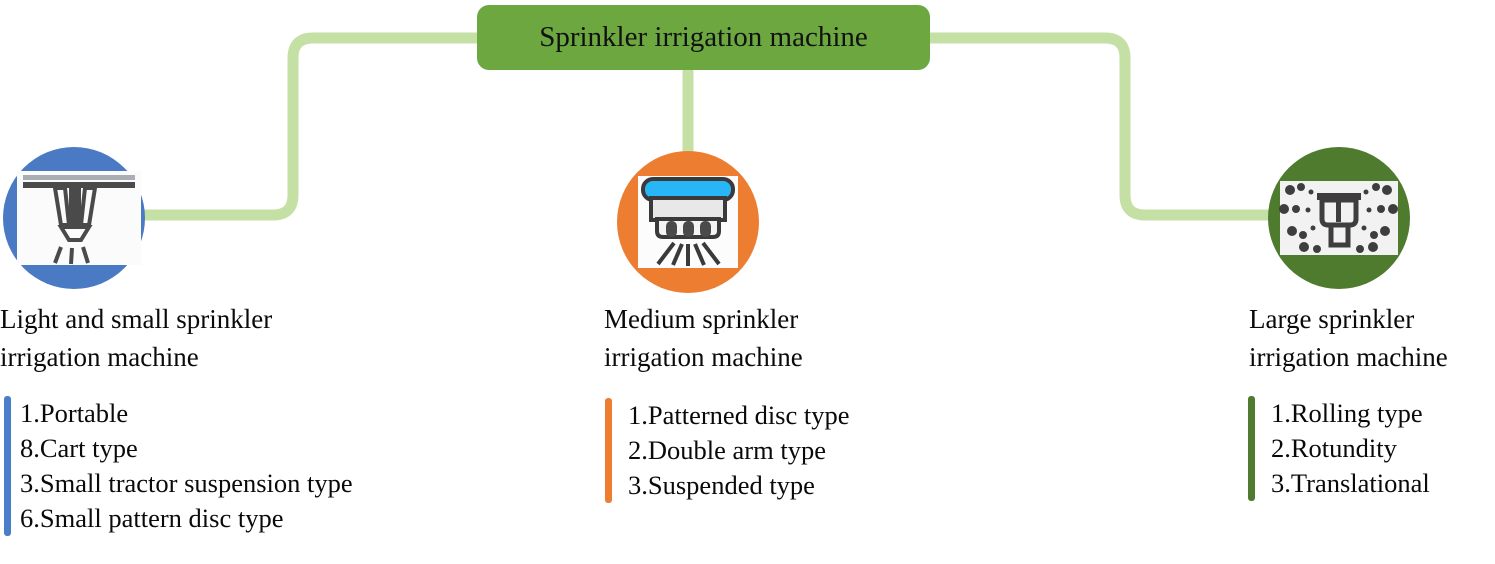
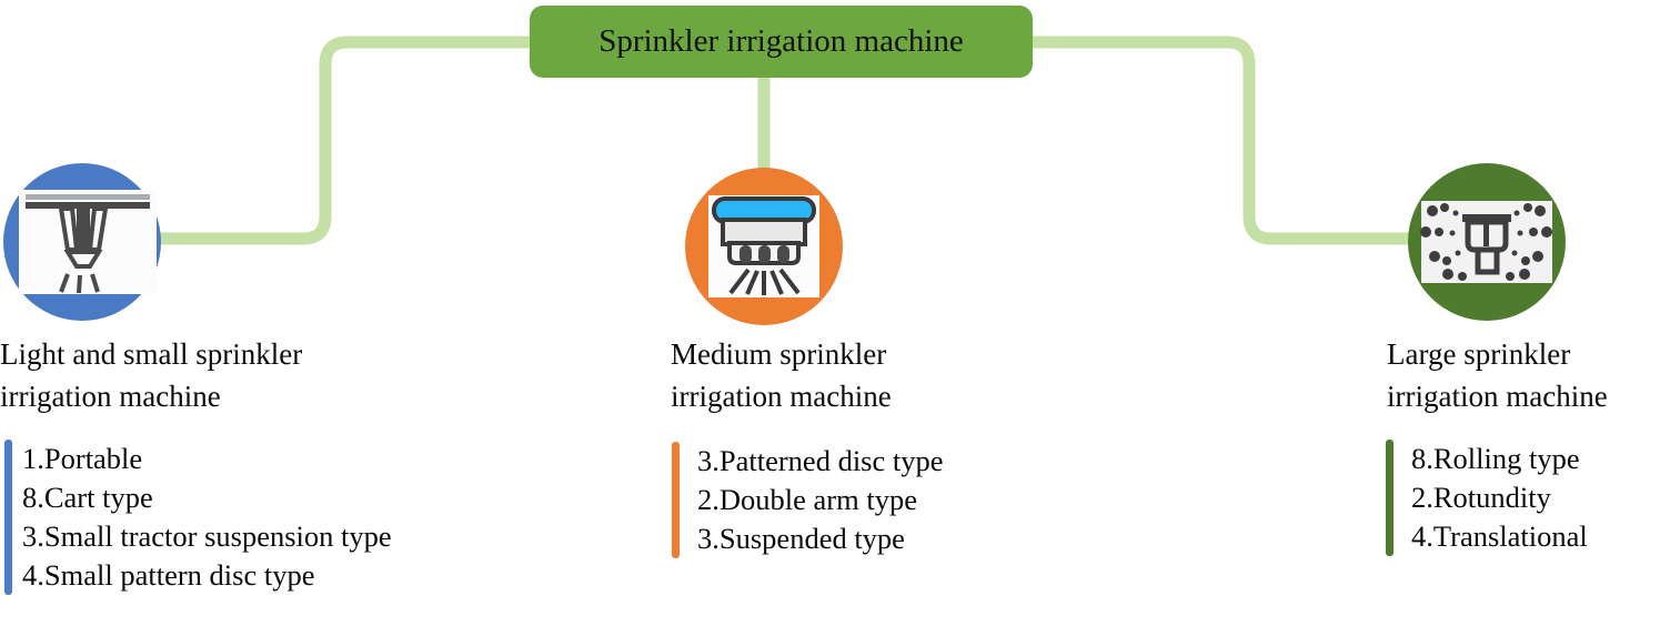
  Sprinkler irrigation machine
  Light and small sprinkler
  irrigation machine
  1.Portable
  8.Cart type
  3.Small tractor suspension type
- 6.Small pattern disc type
+ 4.Small pattern disc type
  Medium sprinkler
  irrigation machine
- 1.Patterned disc type
+ 3.Patterned disc type
  2.Double arm type
  3.Suspended type
  Large sprinkler
  irrigation machine
- 1.Rolling type
+ 8.Rolling type
  2.Rotundity
- 3.Translational
+ 4.Translational
